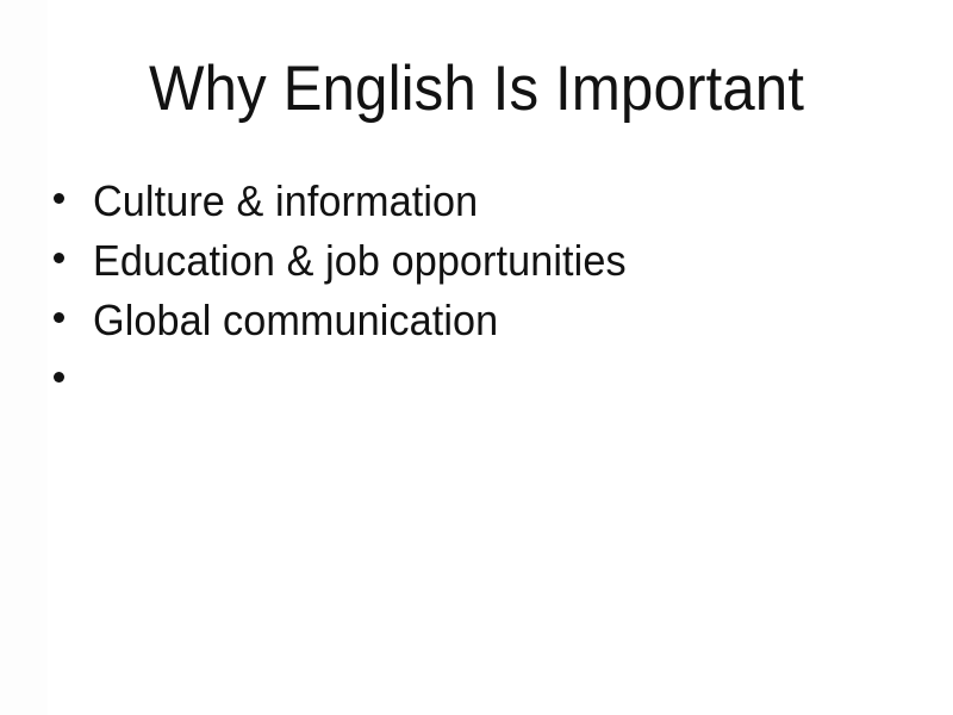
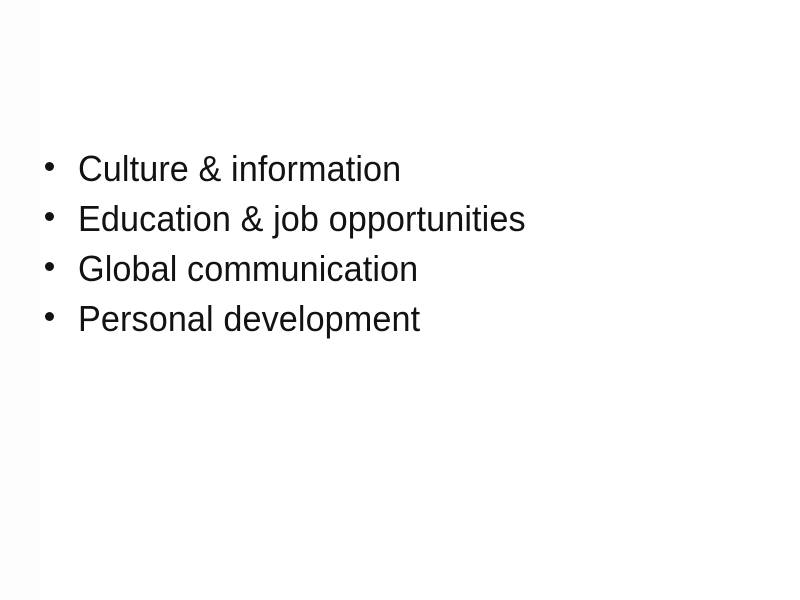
- Why English Is Important
  Culture & information
  Education & job opportunities
  Global communication
+ Personal development
